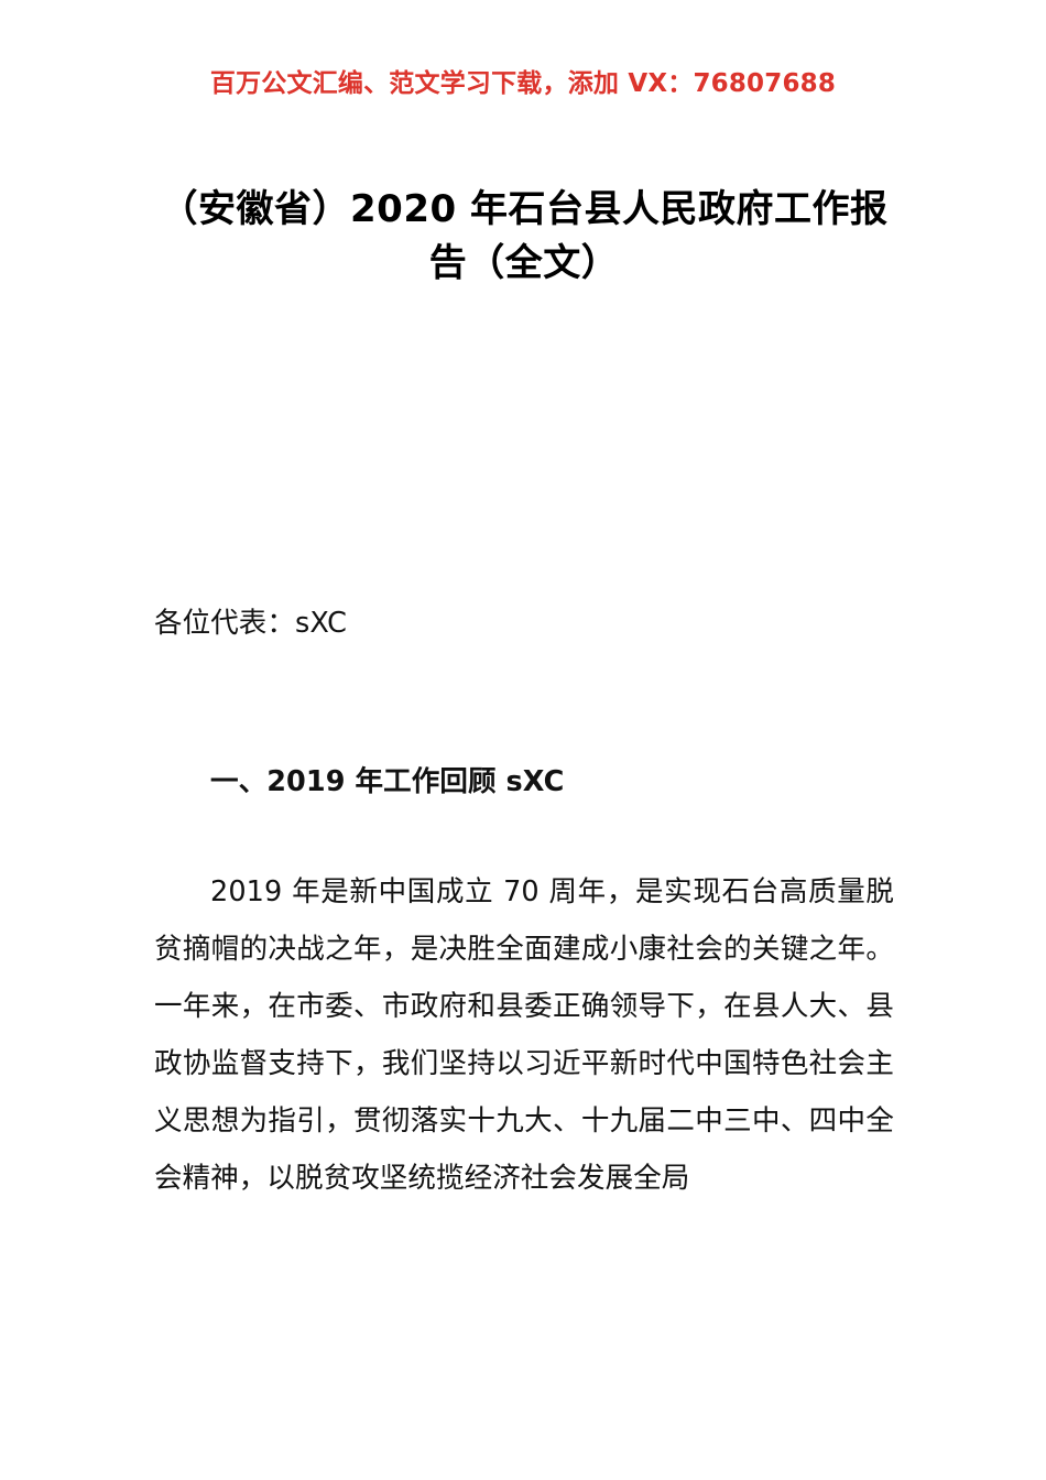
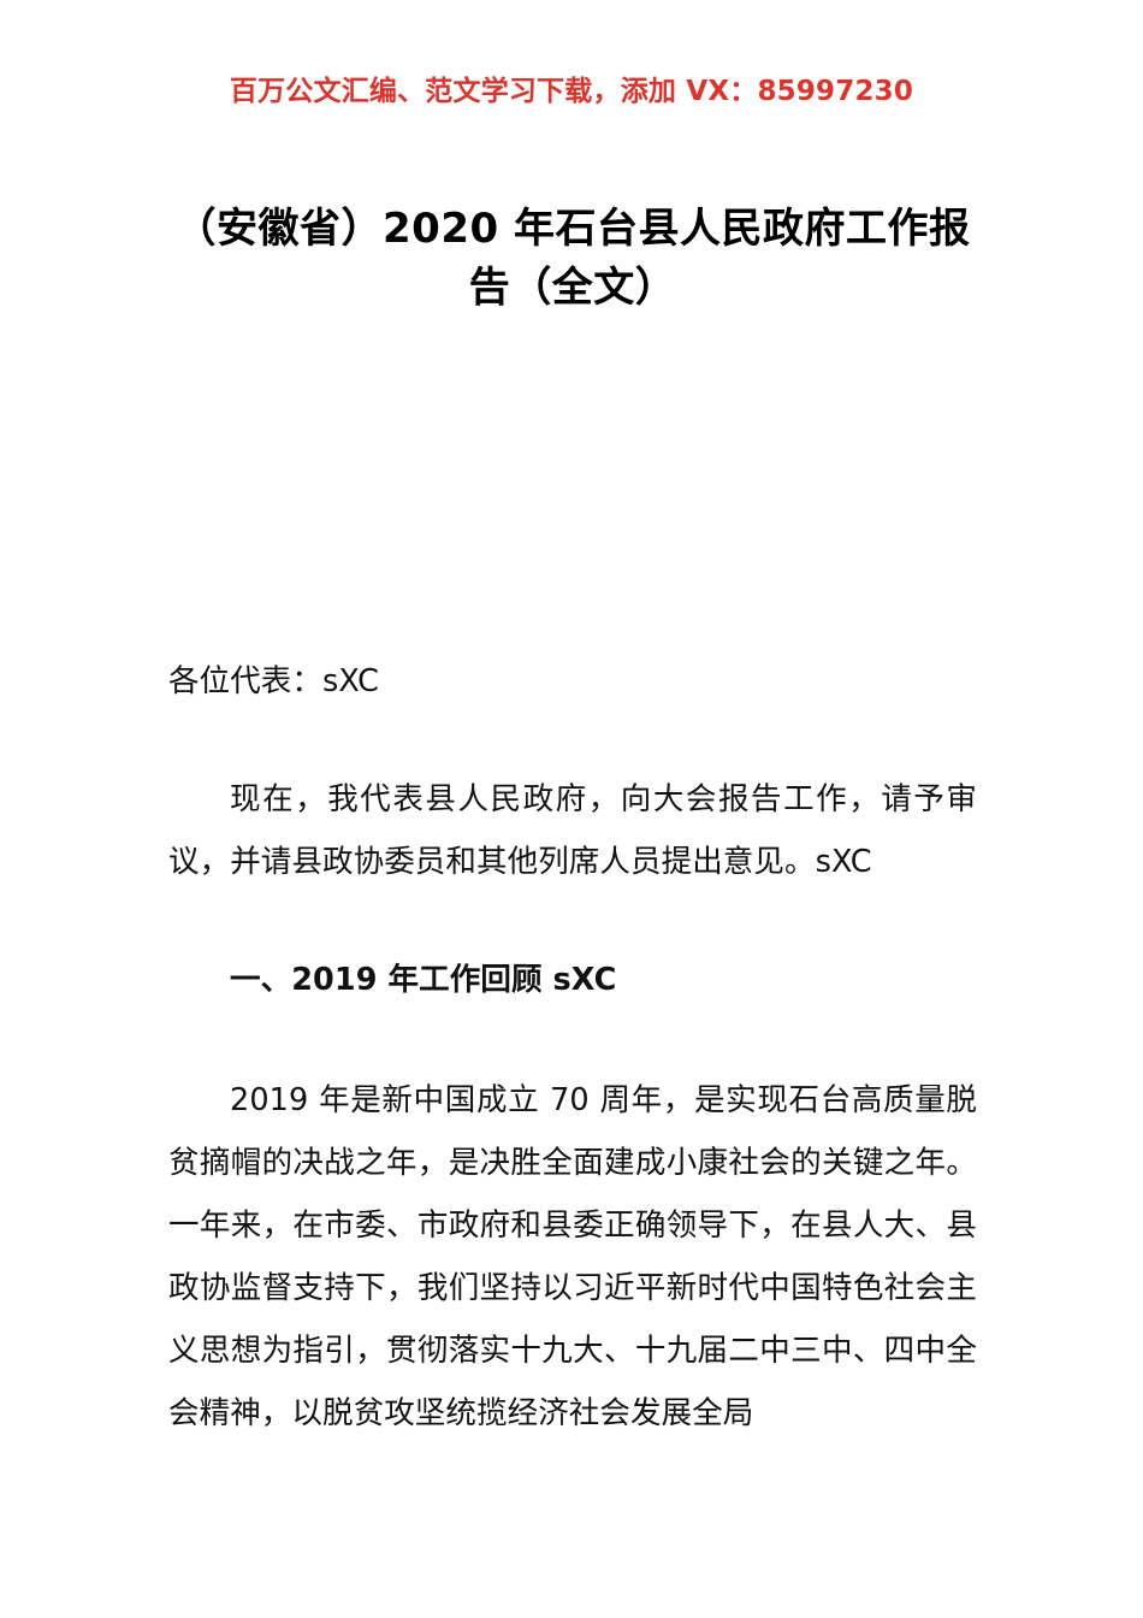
- 百万公文汇编、范文学习下载，添加 VX：76807688
+ 百万公文汇编、范文学习下载，添加 VX：85997230
  （安徽省）2020 年石台县人民政府工作报告（全文）
  各位代表：sXC
+ 现在，我代表县人民政府，向大会报告工作，请予审议，并请县政协委员和其他列席人员提出意见。sXC
  一、2019 年工作回顾 sXC
  2019 年是新中国成立 70 周年，是实现石台高质量脱贫摘帽的决战之年，是决胜全面建成小康社会的关键之年。一年来，在市委、市政府和县委正确领导下，在县人大、县政协监督支持下，我们坚持以习近平新时代中国特色社会主义思想为指引，贯彻落实十九大、十九届二中三中、四中全会精神，以脱贫攻坚统揽经济社会发展全局
